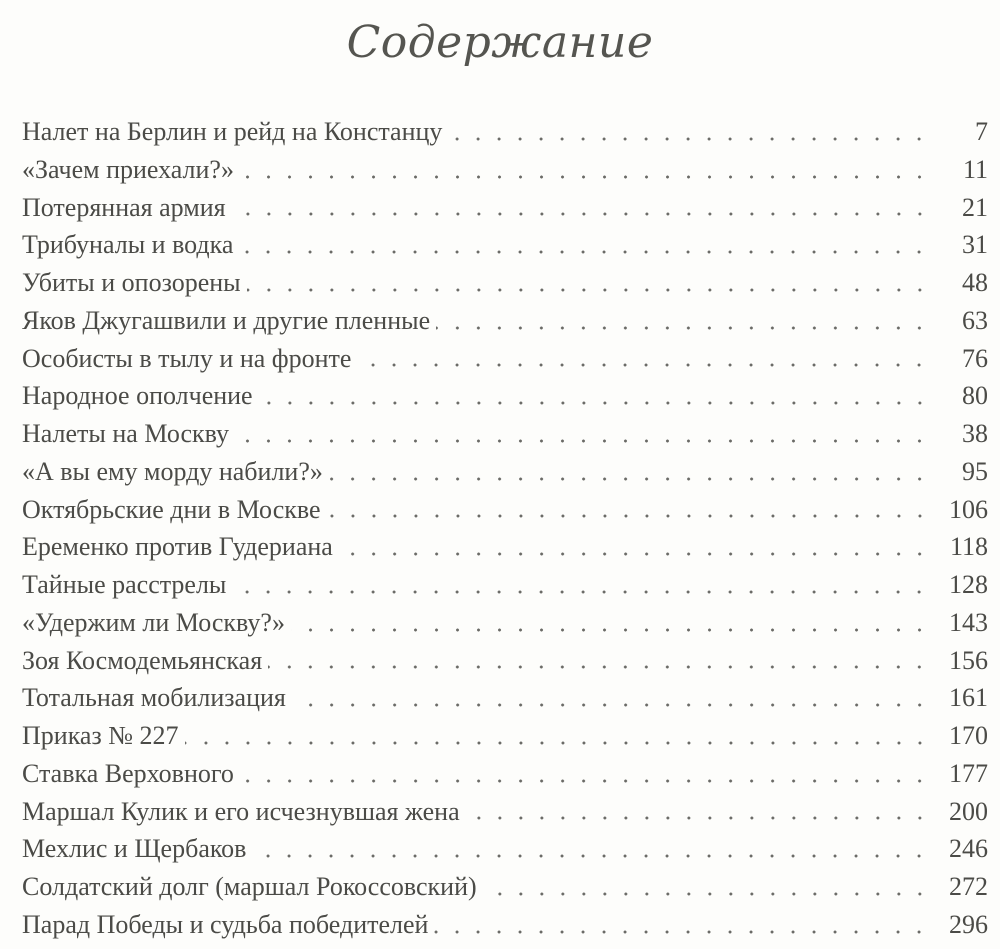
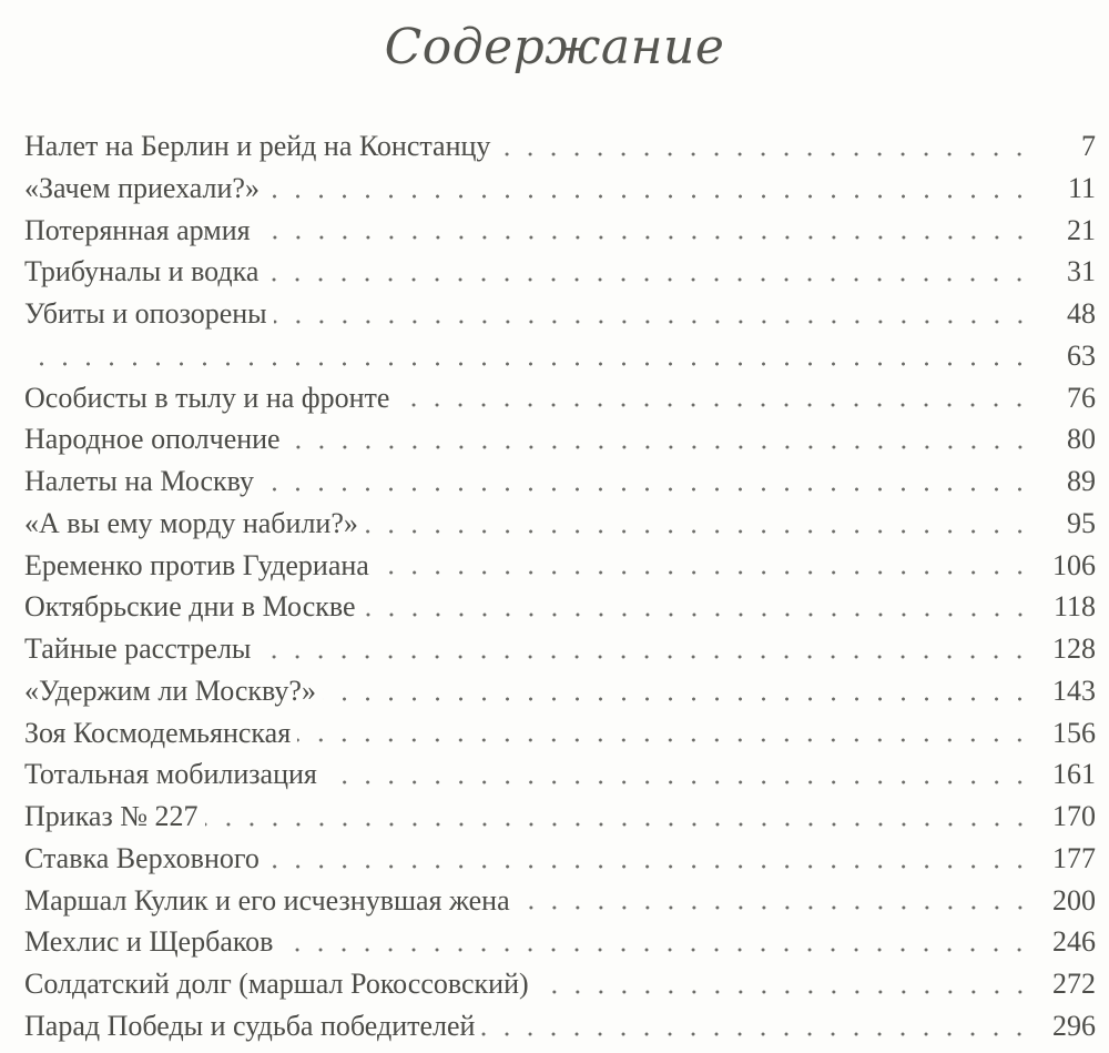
  Содержание
  Налет на Берлин и рейд на Констанцу
  7
  «Зачем приехали?»
  11
  Потерянная армия
  21
  Трибуналы и водка
  31
  Убиты и опозорены
  48
- Яков Джугашвили и другие пленные
  63
  Особисты в тылу и на фронте
  76
  Народное ополчение
  80
  Налеты на Москву
- 38
+ 89
  «А вы ему морду набили?»
  95
- Октябрьские дни в Москве
+ Еременко против Гудериана
  106
- Еременко против Гудериана
+ Октябрьские дни в Москве
  118
  Тайные расстрелы
  128
  «Удержим ли Москву?»
  143
  Зоя Космодемьянская
  156
  Тотальная мобилизация
  161
  Приказ № 227
  170
  Ставка Верховного
  177
  Маршал Кулик и его исчезнувшая жена
  200
  Мехлис и Щербаков
  246
  Солдатский долг (маршал Рокоссовский)
  272
  Парад Победы и судьба победителей
  296
